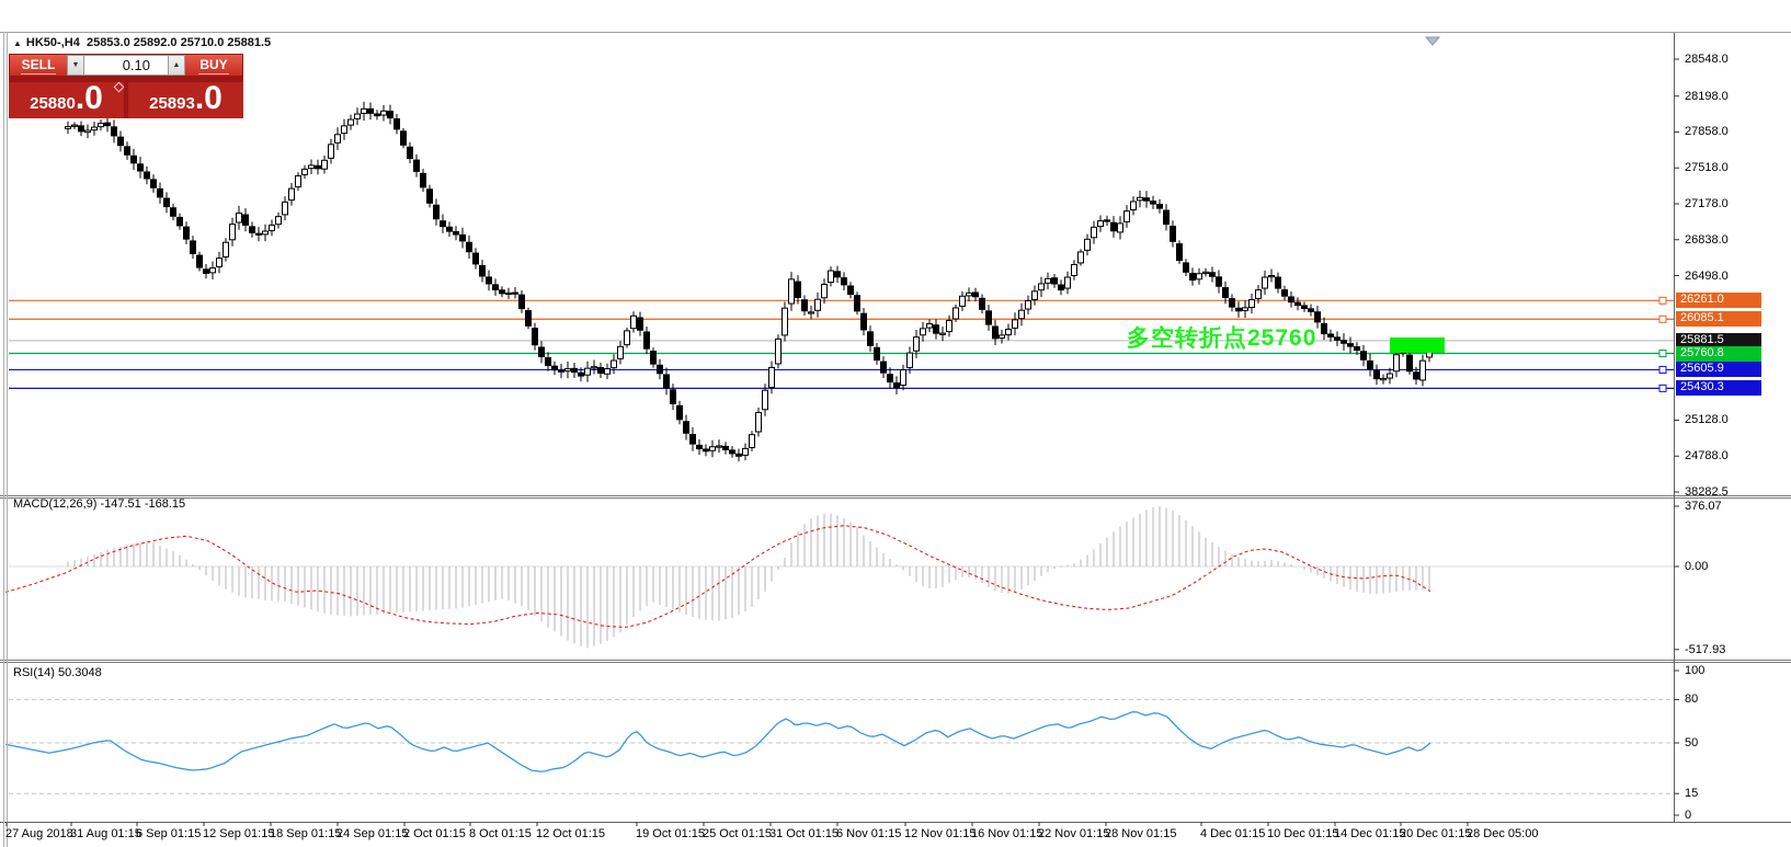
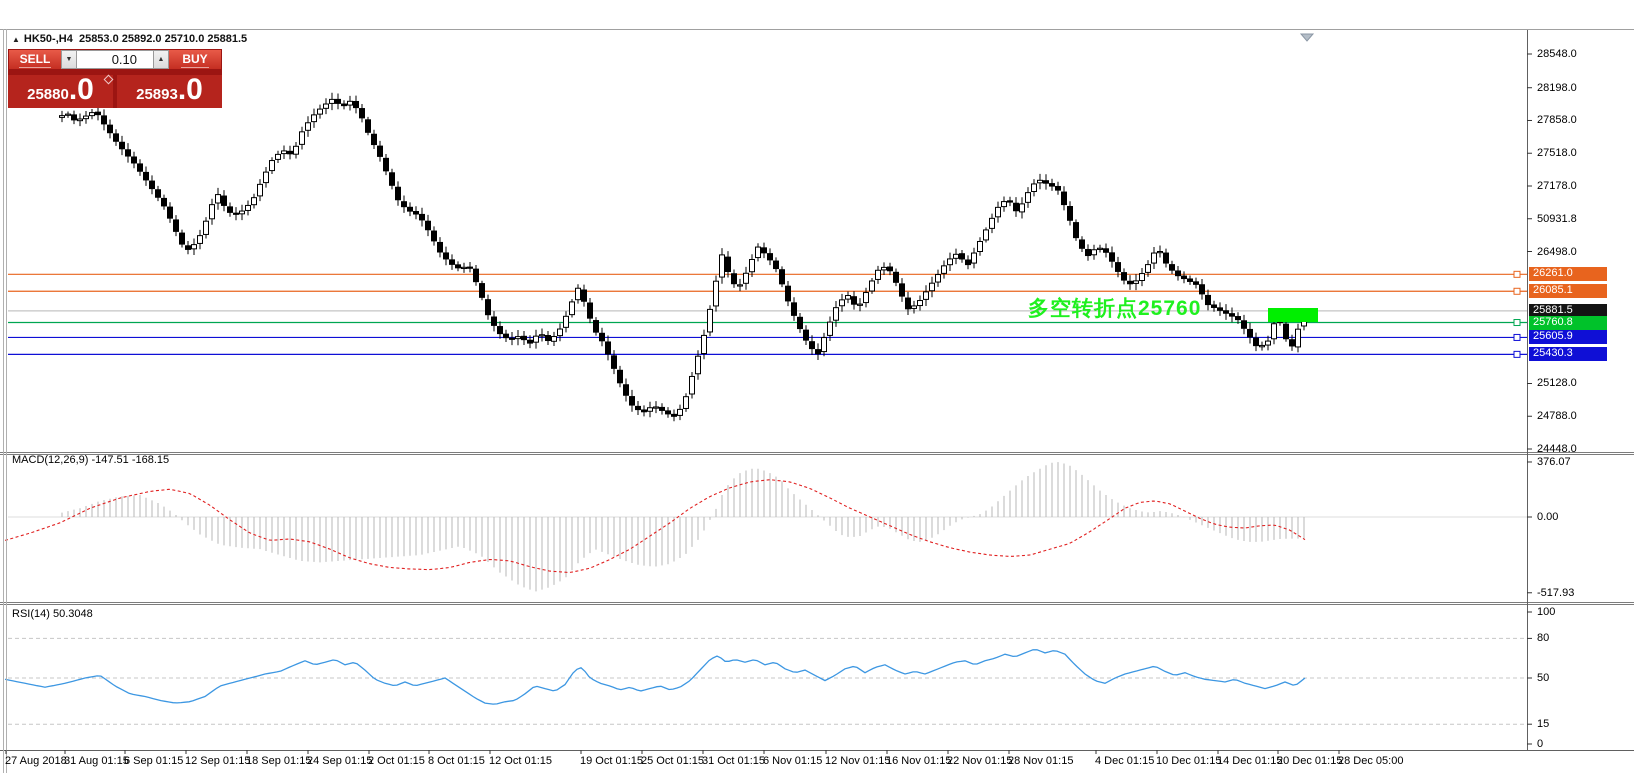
  ▲ HK50-,H4 25853.0 25892.0 25710.0 25881.5
  SELL
  0.10
  BUY
  25880
  .0
  25893
  .0
  MACD(12,26,9) -147.51 -168.15
  RSI(14) 50.3048
  多空转折点25760
  28548.0
  28198.0
  27858.0
  27518.0
  27178.0
- 26838.0
+ 50931.8
  26498.0
  25128.0
  24788.0
- 38282.5
+ 24448.0
  376.07
  0.00
  -517.93
  100
  80
  50
  15
  0
  26261.0
  26085.1
  25881.5
  25760.8
  25605.9
  25430.3
  27 Aug 2018
  31 Aug 01:15
  6 Sep 01:15
  12 Sep 01:15
  18 Sep 01:15
  24 Sep 01:15
  2 Oct 01:15
  8 Oct 01:15
  12 Oct 01:15
  19 Oct 01:15
  25 Oct 01:15
  31 Oct 01:15
  6 Nov 01:15
  12 Nov 01:15
  16 Nov 01:15
  22 Nov 01:15
  28 Nov 01:15
  4 Dec 01:15
  10 Dec 01:15
  14 Dec 01:15
  20 Dec 01:15
  28 Dec 05:00
